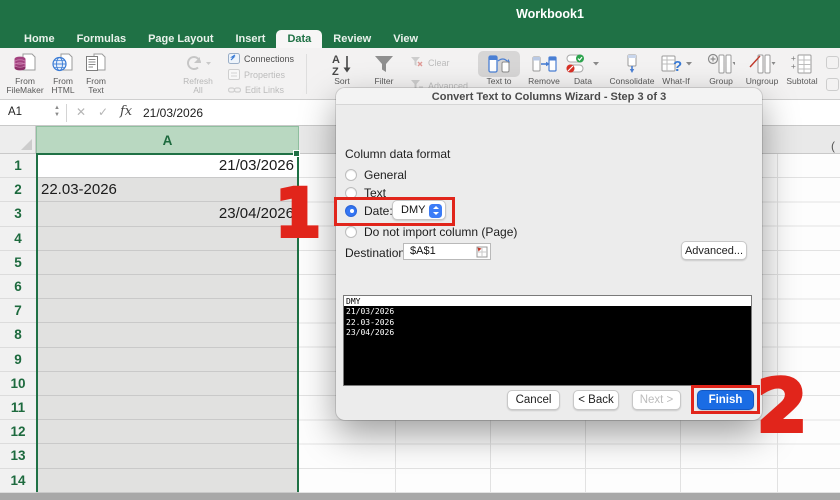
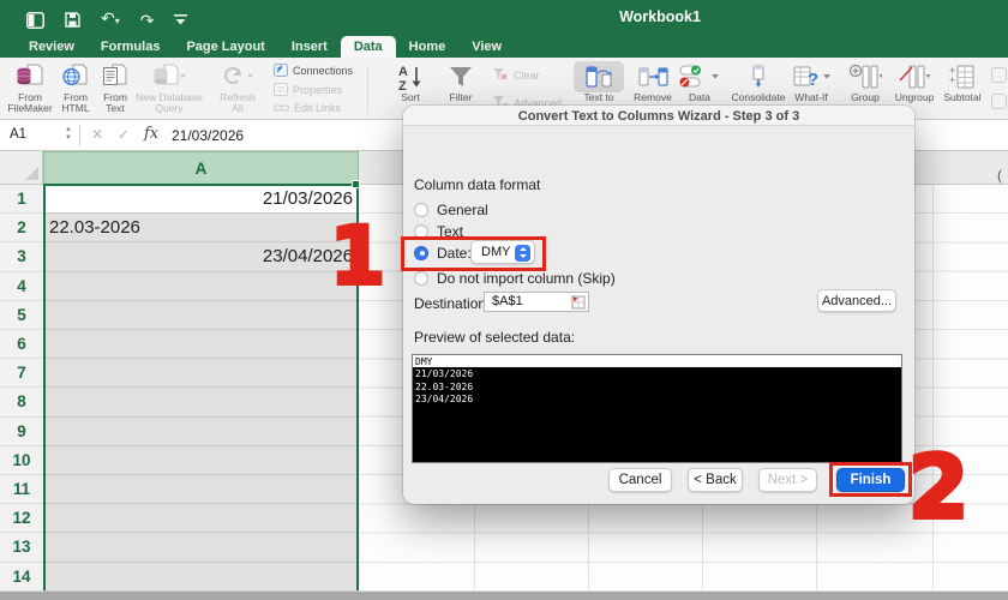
+ ↶▾
+ ↷
  Workbook1
- Home
+ Review
  Formulas
  Page Layout
  Insert
  Data
- Review
+ Home
  View
  From
  FileMaker
  From
  HTML
  From
  Text
+ New Database
+ Query
  Refresh
  All
  Connections
  Properties
  Edit Links
  A
  Z
  Sort
  Filter
  Clear
  Advanced
  Text to
  Remove
  Data
  Consolidate
  ?
  What-If
  Group
  Ungroup
  +
  +
  Subtotal
  A1
  ✕
  ✓
  fx
  21/03/2026
  A
  (
  1
  2
  3
  4
  5
  6
  7
  8
  9
  10
  11
  12
  13
  14
  21/03/2026
  22.03-2026
  23/04/2026
  Convert Text to Columns Wizard - Step 3 of 3
  Column data format
  General
  Text
  Date
  DMY
- Do not import column (Page)
+ Do not import column (Skip)
  Destination
  $A$1
  Advanced...
+ Preview of selected data:
  DMY
  21/03/2026
  22.03-2026
  23/04/2026
  Cancel
  < Back
  Next >
  Finish
  1
  2
